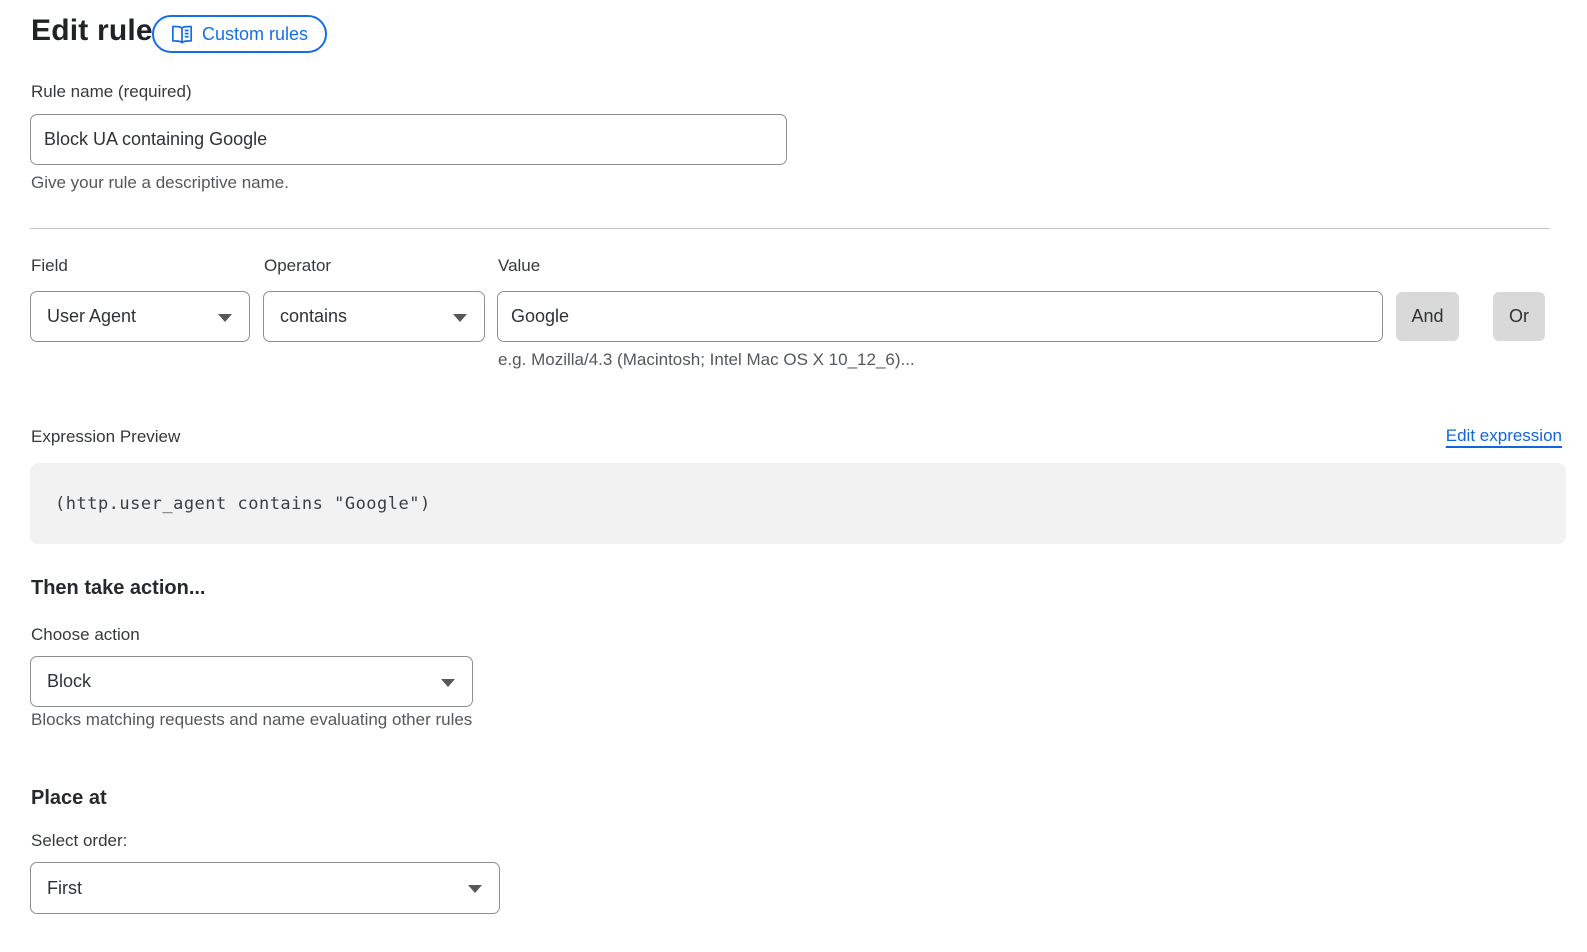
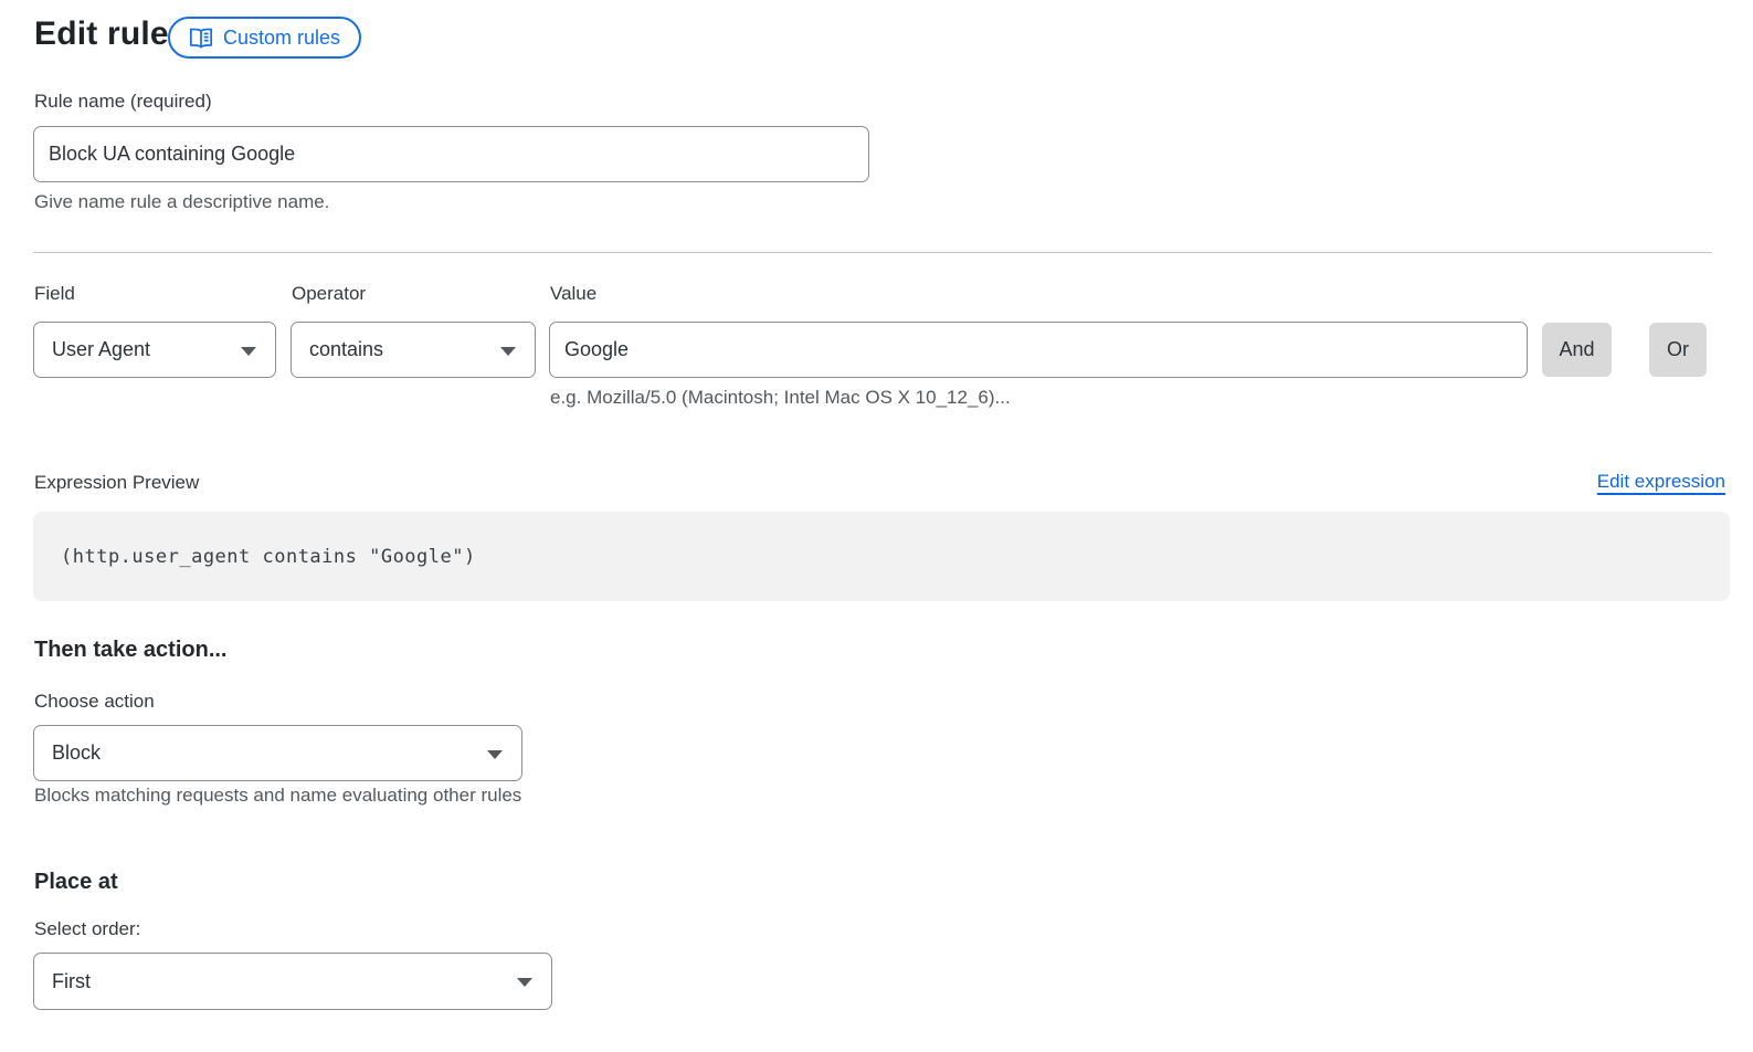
  Edit rule
  Custom rules
  Rule name (required)
  Block UA containing Google
- Give your rule a descriptive name.
+ Give name rule a descriptive name.
  Field
  Operator
  Value
  User Agent
  contains
  Google
  And
  Or
- e.g. Mozilla/4.3 (Macintosh; Intel Mac OS X 10_12_6)...
+ e.g. Mozilla/5.0 (Macintosh; Intel Mac OS X 10_12_6)...
  Expression Preview
  Edit expression
  (http.user_agent contains "Google")
  Then take action...
  Choose action
  Block
  Blocks matching requests and name evaluating other rules
  Place at
  Select order:
  First
